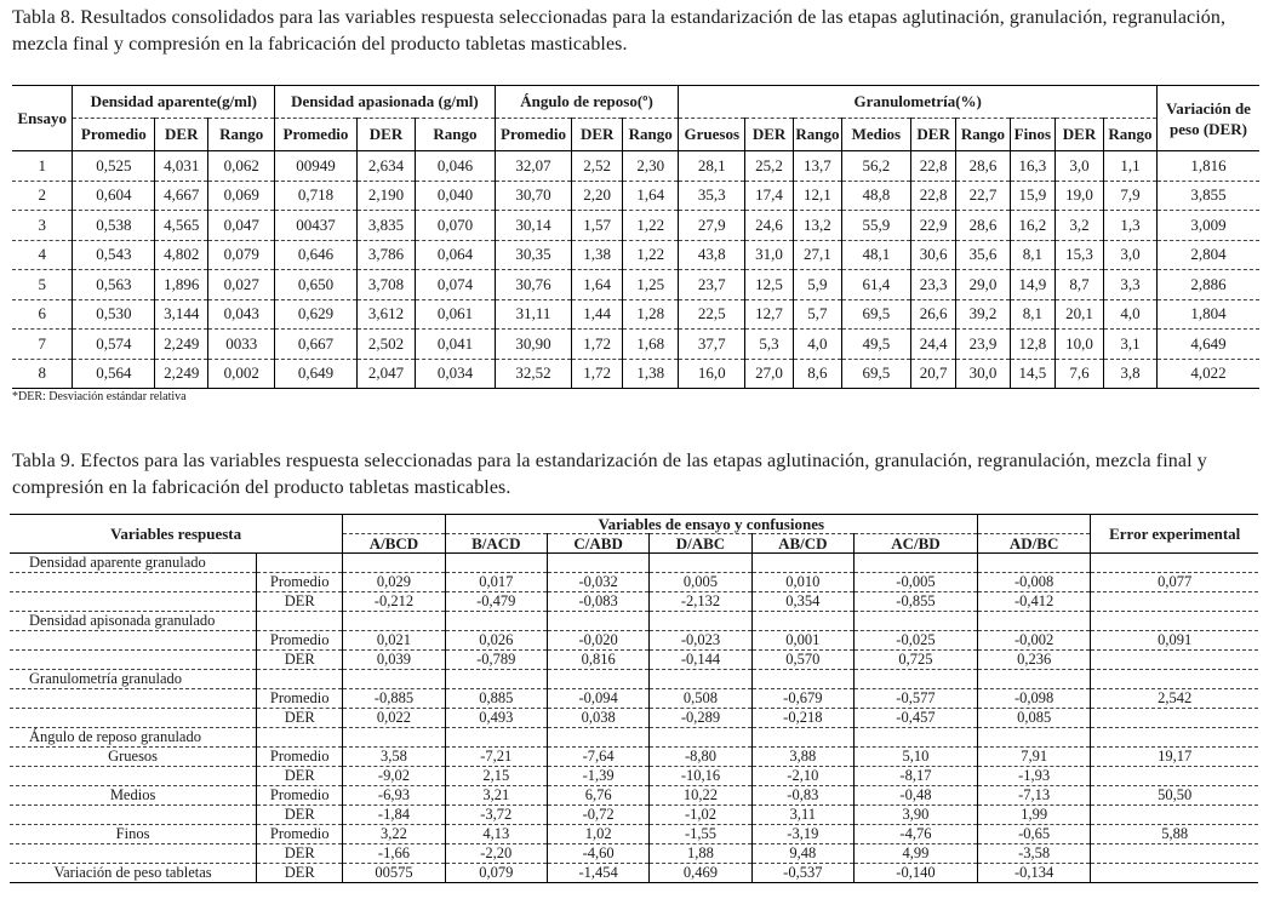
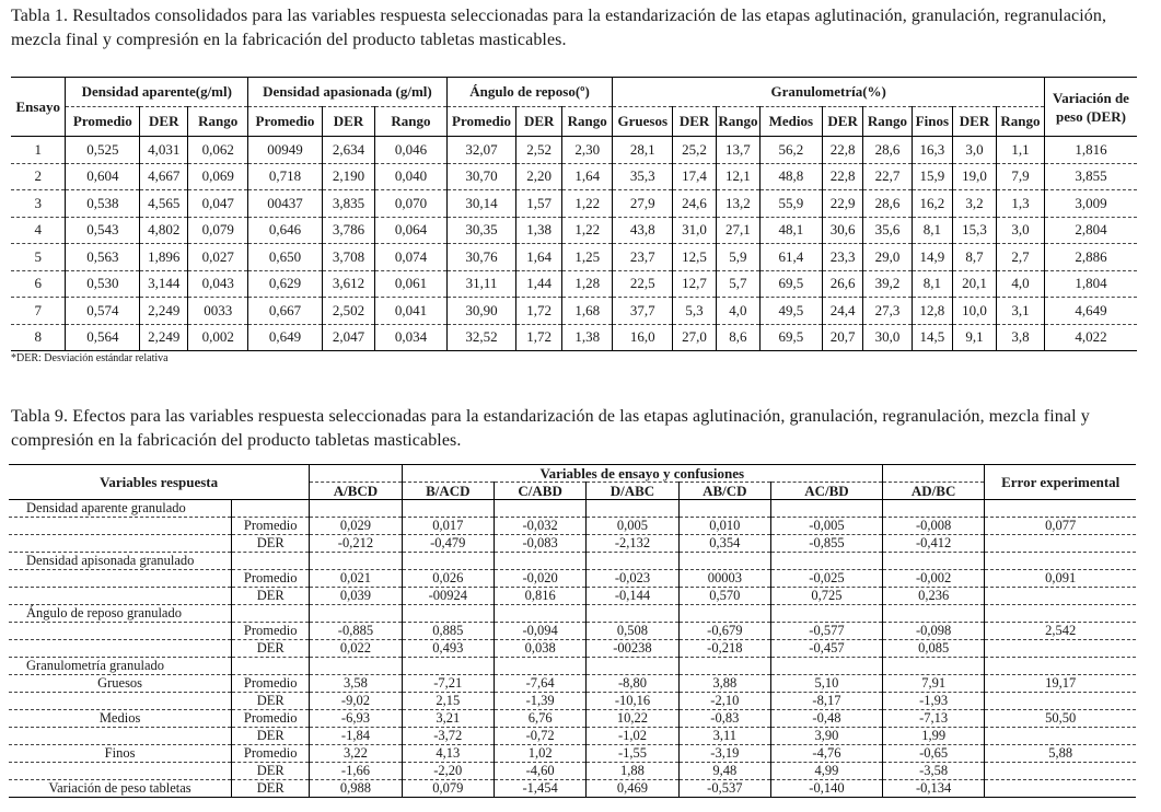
- Tabla 8. Resultados consolidados para las variables respuesta seleccionadas para la estandarización de las etapas aglutinación, granulación, regranulación, mezcla final y compresión en la fabricación del producto tabletas masticables.
+ Tabla 1. Resultados consolidados para las variables respuesta seleccionadas para la estandarización de las etapas aglutinación, granulación, regranulación, mezcla final y compresión en la fabricación del producto tabletas masticables.
  Ensayo	Densidad aparente(g/ml)	Densidad apasionada (g/ml)	Ángulo de reposo(º)	Granulometría(%)	Variación de peso (DER)
  Promedio	DER	Rango	Promedio	DER	Rango	Promedio	DER	Rango	Gruesos	DER	Rango	Medios	DER	Rango	Finos	DER	Rango
  1	0,525	4,031	0,062	00949	2,634	0,046	32,07	2,52	2,30	28,1	25,2	13,7	56,2	22,8	28,6	16,3	3,0	1,1	1,816
  2	0,604	4,667	0,069	0,718	2,190	0,040	30,70	2,20	1,64	35,3	17,4	12,1	48,8	22,8	22,7	15,9	19,0	7,9	3,855
  3	0,538	4,565	0,047	00437	3,835	0,070	30,14	1,57	1,22	27,9	24,6	13,2	55,9	22,9	28,6	16,2	3,2	1,3	3,009
  4	0,543	4,802	0,079	0,646	3,786	0,064	30,35	1,38	1,22	43,8	31,0	27,1	48,1	30,6	35,6	8,1	15,3	3,0	2,804
- 5	0,563	1,896	0,027	0,650	3,708	0,074	30,76	1,64	1,25	23,7	12,5	5,9	61,4	23,3	29,0	14,9	8,7	3,3	2,886
+ 5	0,563	1,896	0,027	0,650	3,708	0,074	30,76	1,64	1,25	23,7	12,5	5,9	61,4	23,3	29,0	14,9	8,7	2,7	2,886
  6	0,530	3,144	0,043	0,629	3,612	0,061	31,11	1,44	1,28	22,5	12,7	5,7	69,5	26,6	39,2	8,1	20,1	4,0	1,804
- 7	0,574	2,249	0033	0,667	2,502	0,041	30,90	1,72	1,68	37,7	5,3	4,0	49,5	24,4	23,9	12,8	10,0	3,1	4,649
+ 7	0,574	2,249	0033	0,667	2,502	0,041	30,90	1,72	1,68	37,7	5,3	4,0	49,5	24,4	27,3	12,8	10,0	3,1	4,649
- 8	0,564	2,249	0,002	0,649	2,047	0,034	32,52	1,72	1,38	16,0	27,0	8,6	69,5	20,7	30,0	14,5	7,6	3,8	4,022
+ 8	0,564	2,249	0,002	0,649	2,047	0,034	32,52	1,72	1,38	16,0	27,0	8,6	69,5	20,7	30,0	14,5	9,1	3,8	4,022
  *DER: Desviación estándar relativa
  Tabla 9. Efectos para las variables respuesta seleccionadas para la estandarización de las etapas aglutinación, granulación, regranulación, mezcla final y compresión en la fabricación del producto tabletas masticables.
  Variables respuesta		Variables de ensayo y confusiones		Error experimental
  A/BCD	B/ACD	C/ABD	D/ABC	AB/CD	AC/BD	AD/BC
  Densidad aparente granulado
  	Promedio	0,029	0,017	-0,032	0,005	0,010	-0,005	-0,008	0,077
  	DER	-0,212	-0,479	-0,083	-2,132	0,354	-0,855	-0,412
  Densidad apisonada granulado
- 	Promedio	0,021	0,026	-0,020	-0,023	0,001	-0,025	-0,002	0,091
+ 	Promedio	0,021	0,026	-0,020	-0,023	00003	-0,025	-0,002	0,091
- 	DER	0,039	-0,789	0,816	-0,144	0,570	0,725	0,236
+ 	DER	0,039	-00924	0,816	-0,144	0,570	0,725	0,236
- Granulometría granulado
+ Ángulo de reposo granulado
  	Promedio	-0,885	0,885	-0,094	0,508	-0,679	-0,577	-0,098	2,542
- 	DER	0,022	0,493	0,038	-0,289	-0,218	-0,457	0,085
+ 	DER	0,022	0,493	0,038	-00238	-0,218	-0,457	0,085
- Ángulo de reposo granulado
+ Granulometría granulado
  Gruesos	Promedio	3,58	-7,21	-7,64	-8,80	3,88	5,10	7,91	19,17
  	DER	-9,02	2,15	-1,39	-10,16	-2,10	-8,17	-1,93
  Medios	Promedio	-6,93	3,21	6,76	10,22	-0,83	-0,48	-7,13	50,50
  	DER	-1,84	-3,72	-0,72	-1,02	3,11	3,90	1,99
  Finos	Promedio	3,22	4,13	1,02	-1,55	-3,19	-4,76	-0,65	5,88
  	DER	-1,66	-2,20	-4,60	1,88	9,48	4,99	-3,58
- Variación de peso tabletas	DER	00575	0,079	-1,454	0,469	-0,537	-0,140	-0,134
+ Variación de peso tabletas	DER	0,988	0,079	-1,454	0,469	-0,537	-0,140	-0,134
